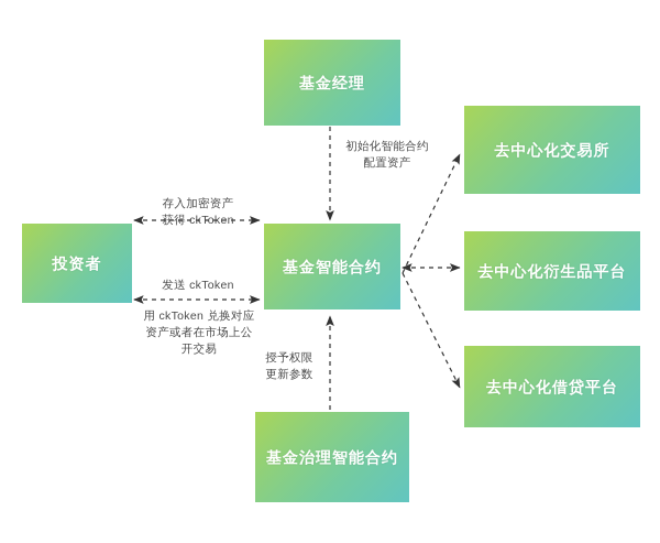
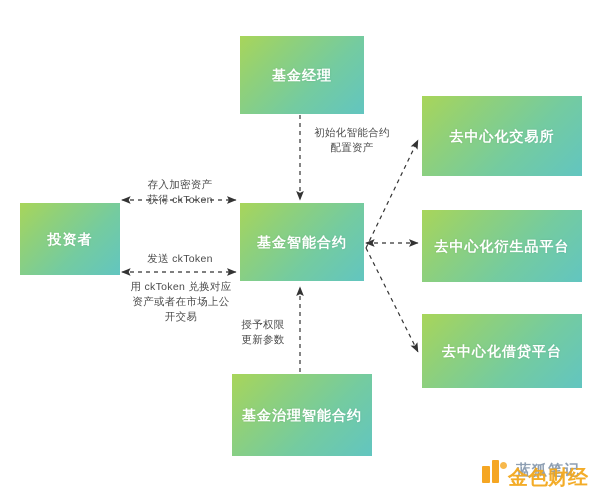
  基金经理
  投资者
  基金智能合约
  基金治理智能合约
  去中心化交易所
  去中心化衍生品平台
  去中心化借贷平台
  初始化智能合约
  配置资产
  存入加密资产
  获得 ckToken
  发送 ckToken
  用 ckToken 兑换对应
  资产或者在市场上公
  开交易
  授予权限
  更新参数
+ 蓝狐笔记
+ 金色财经
